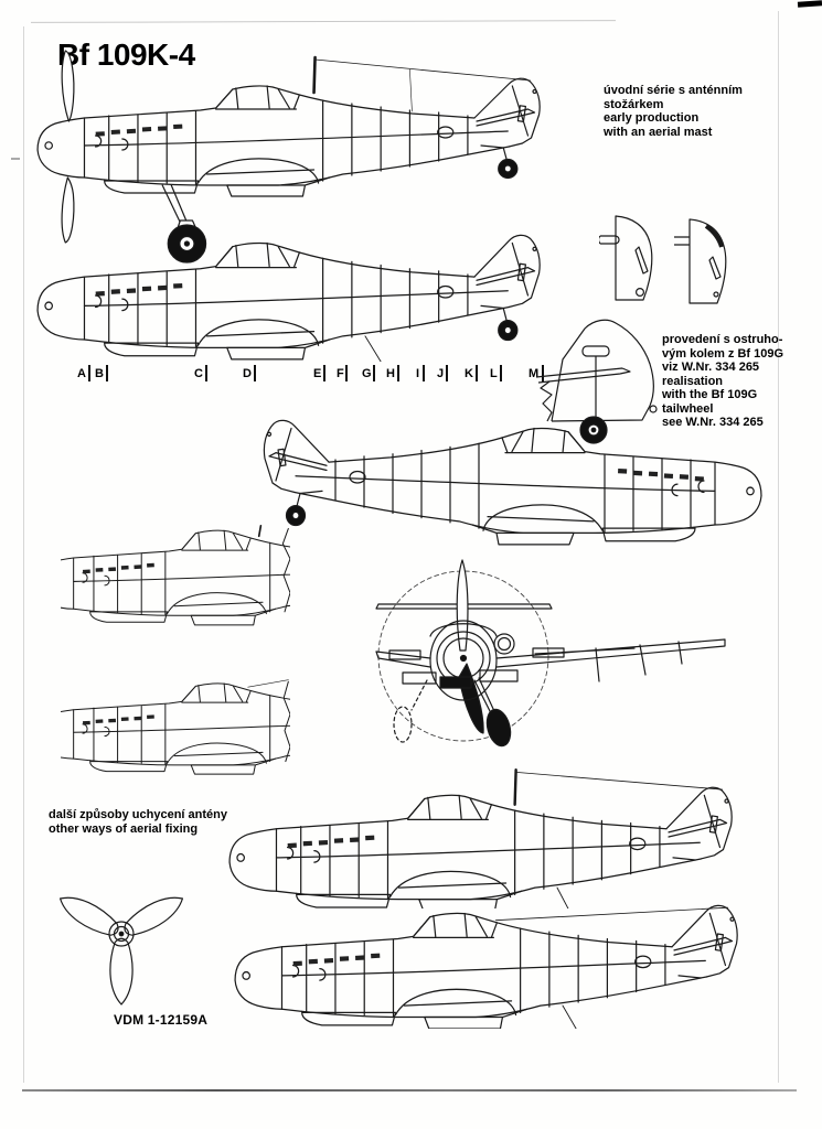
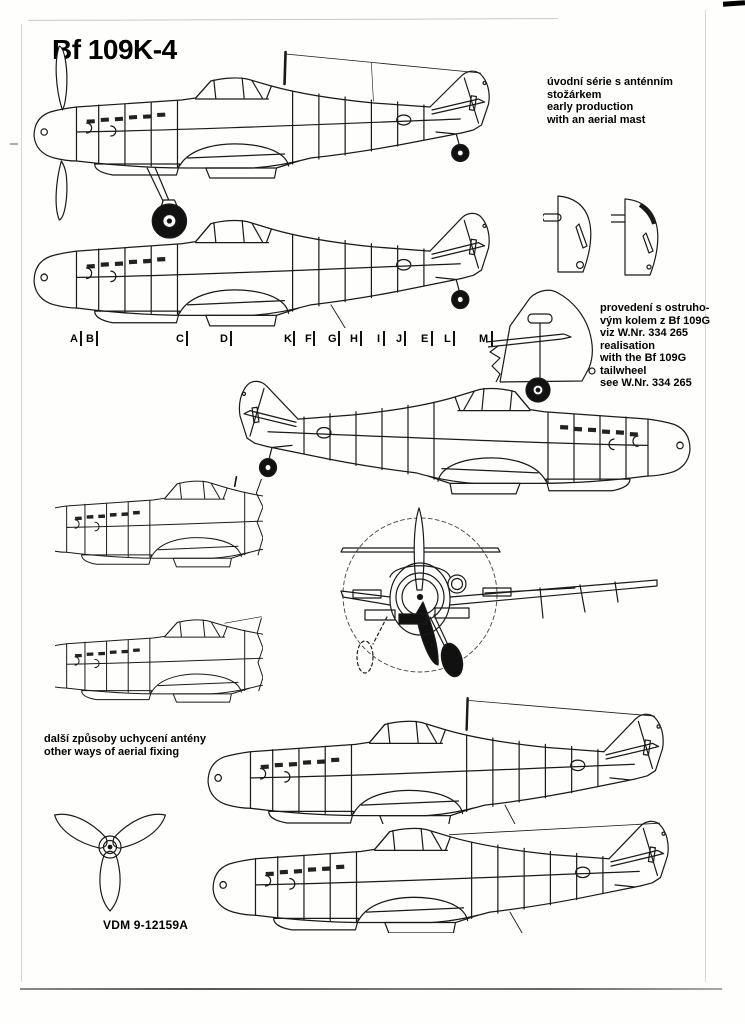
  f 109K-4
  úvodní série s anténním
  stožárkem
  early production
  with an aerial mast
  provedení s ostruho-
  vým kolem z Bf 109G
  viz W.Nr. 334 265
  realisation
  with the Bf 109G
  tailwheel
  see W.Nr. 334 265
  další způsoby uchycení antény
  other ways of aerial fixing
- VDM 1-12159A
+ VDM 9-12159A
  A
  B
  C
  D
- E
+ K
  F
  G
  H
  I
  J
- K
+ E
  L
  M
